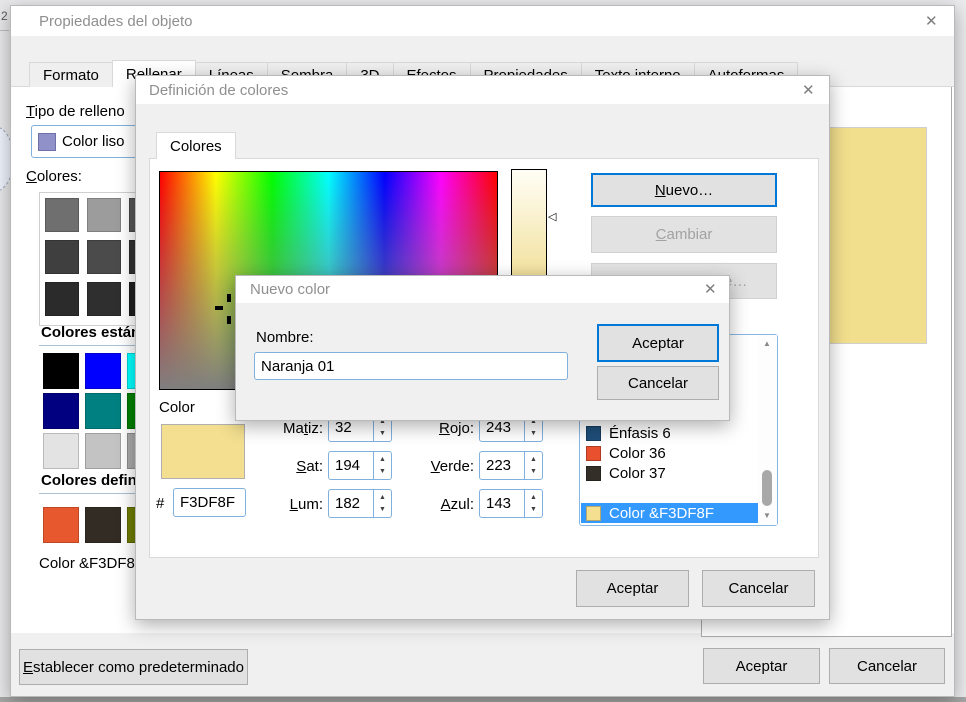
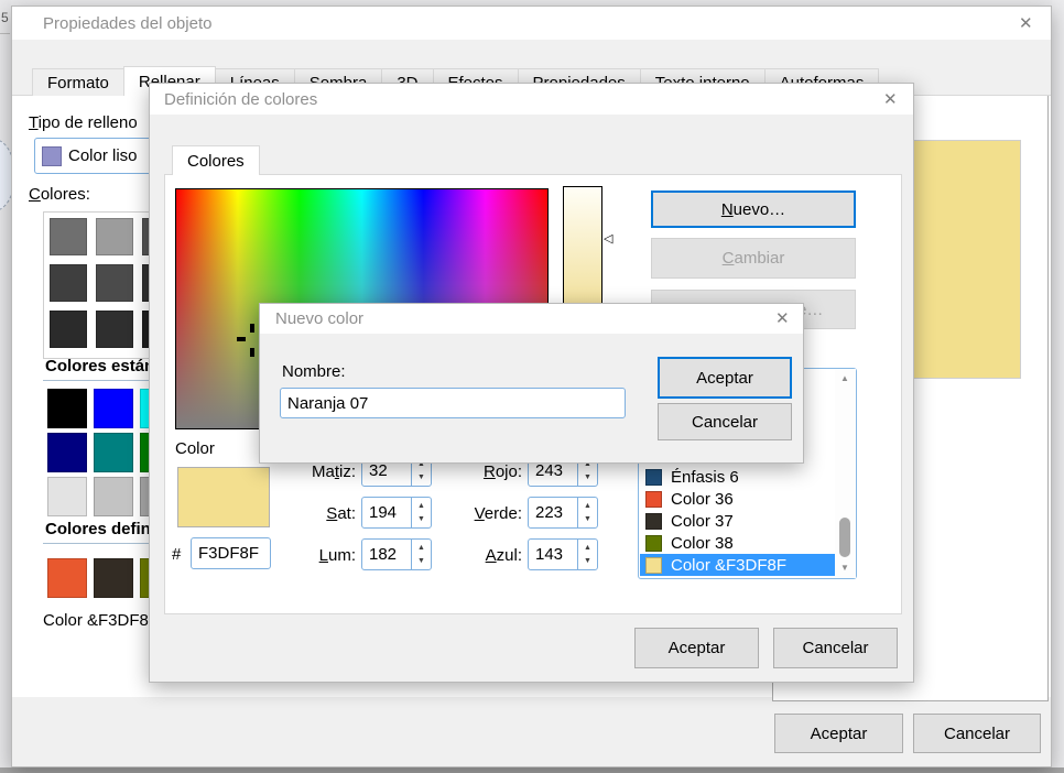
- 2
+ 5
  Propiedades del objeto
  ✕
  Formato
  Rellenar
  Tipo de relleno
  Color liso
  Colores:
  Colores está
  Colores defin
  Color &F3DF8
- E
- stablecer como predeterminado
  Aceptar
  Cancelar
  Definición de colores
  ✕
  Colores
  ◁
  Color
  #
  F3DF8F
  Matiz:
  32
  Sat:
  194
  Lum:
  182
  Rojo:
  243
  Verde:
  223
  Azul:
  143
  N
  uevo…
  C
  ambiar
  Énfasis 6
  Color 36
  Color 37
+ Color 38
  Color &F3DF8F
  ▲
  ▼
  Aceptar
  Cancelar
  Nuevo color
  ✕
  Nombre:
- Naranja 01
+ Naranja 07
  Aceptar
  Cancelar
